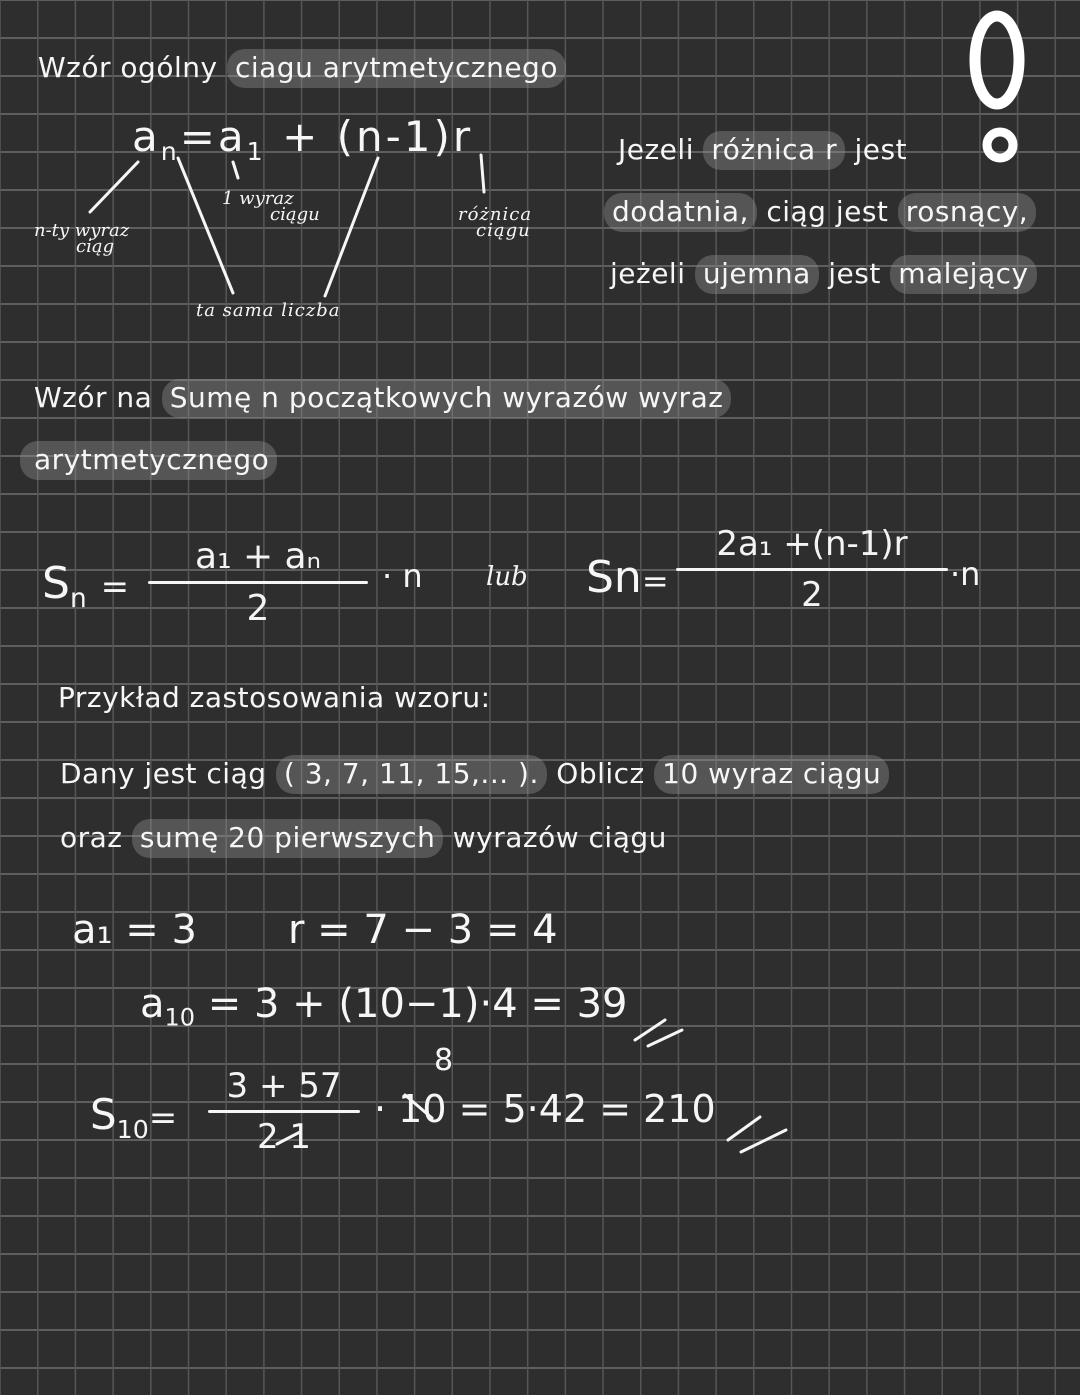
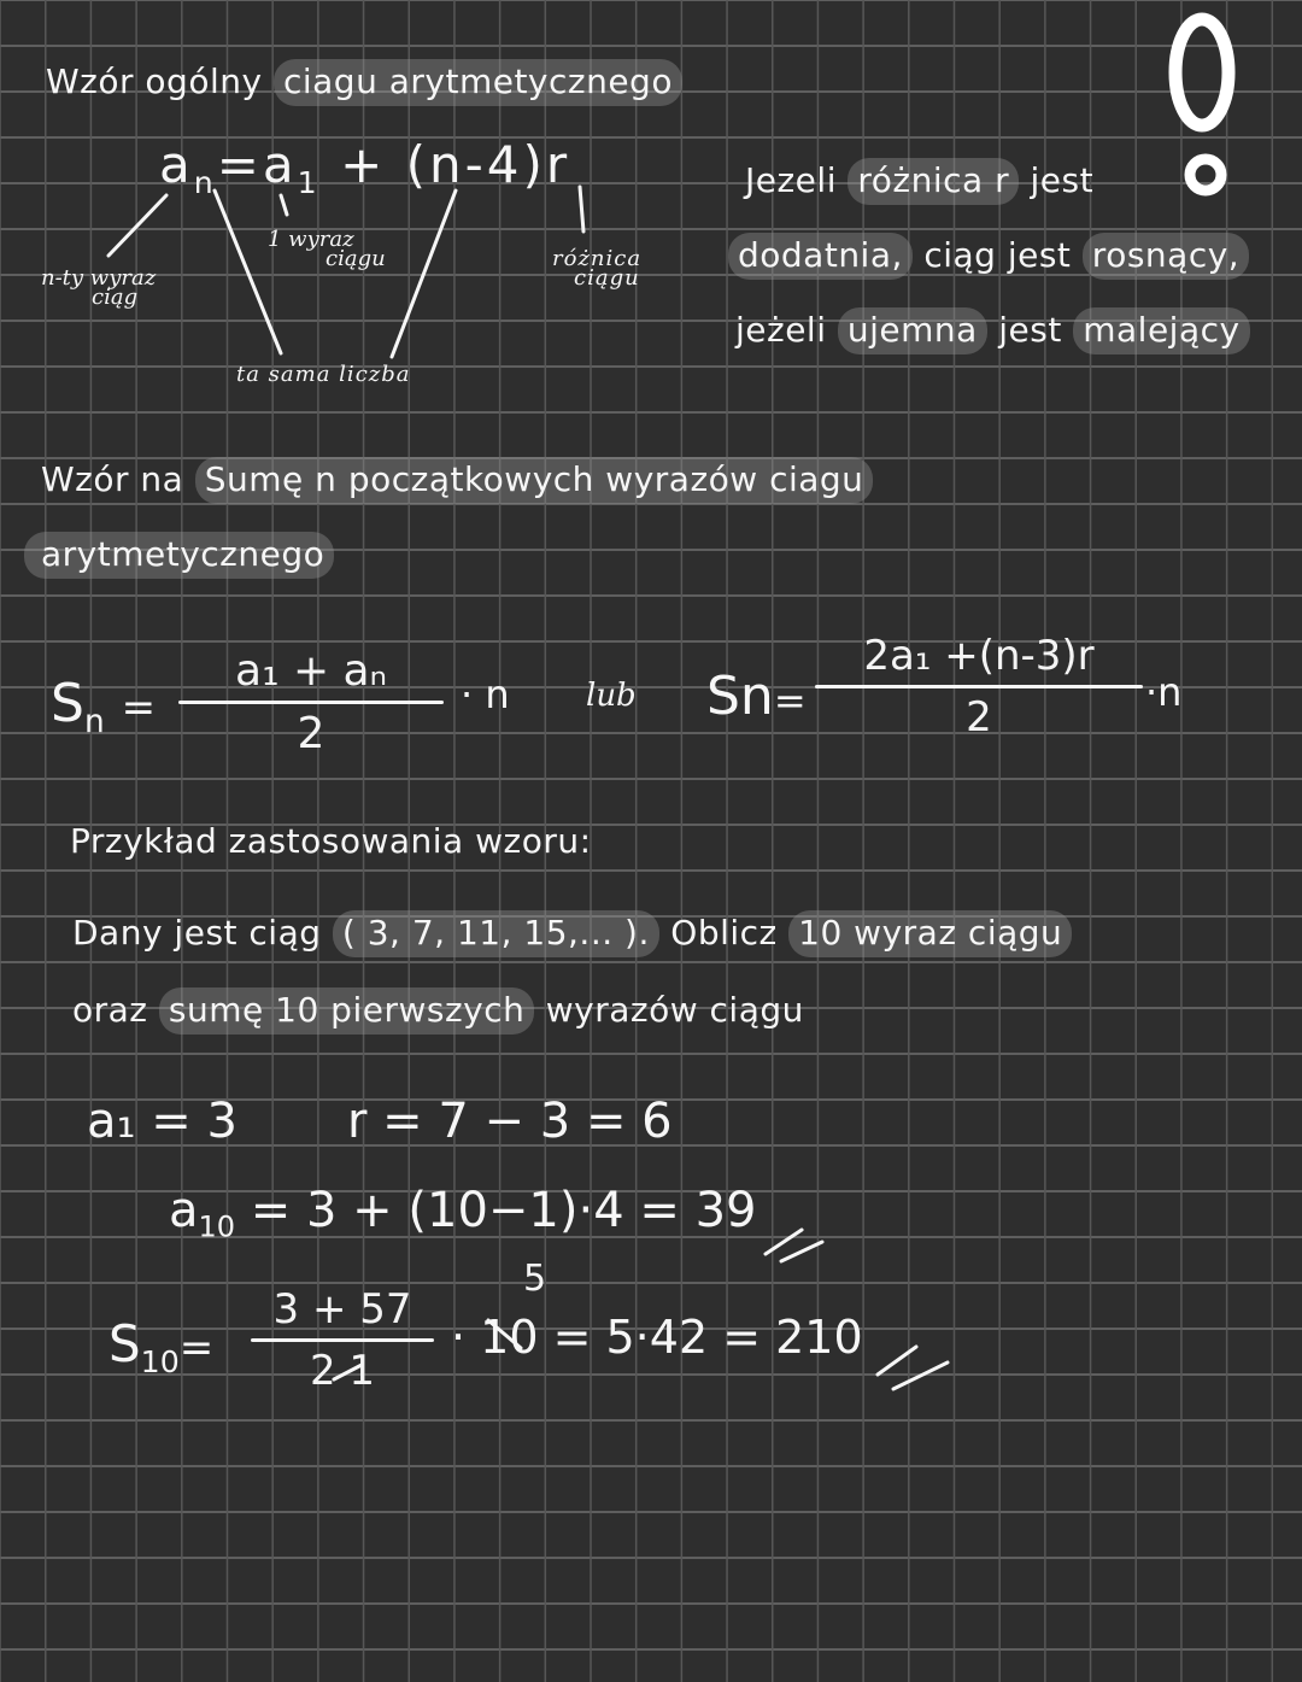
  Wzór ogólny ciagu arytmetycznego
- an=a1 + (n-1)r
+ an=a1 + (n-4)r
  n-ty wyraz
  ciąg
  1 wyraz
  ciągu
  różnica
  ciągu
  ta sama liczba
  Jezeli różnica r jest
  dodatnia, ciąg jest rosnący,
  jeżeli ujemna jest malejący
- Wzór na Sumę n początkowych wyrazów wyraz
+ Wzór na Sumę n początkowych wyrazów ciagu
  arytmetycznego
  Sn =
  a₁ + aₙ
  2
  · n
  lub
  Sn=
- 2a₁ +(n-1)r
+ 2a₁ +(n-3)r
  2
  ·n
  Przykład zastosowania wzoru:
  Dany jest ciąg ( 3, 7, 11, 15,... ). Oblicz 10 wyraz ciągu
- oraz sumę 20 pierwszych wyrazów ciągu
+ oraz sumę 10 pierwszych wyrazów ciągu
  a₁ = 3
- r = 7 − 3 = 4
+ r = 7 − 3 = 6
  a10 = 3 + (10−1)·4 = 39
  S10=
  3 + 57
  2 1
- 8
+ 5
  · 10 = 5·42 = 210
